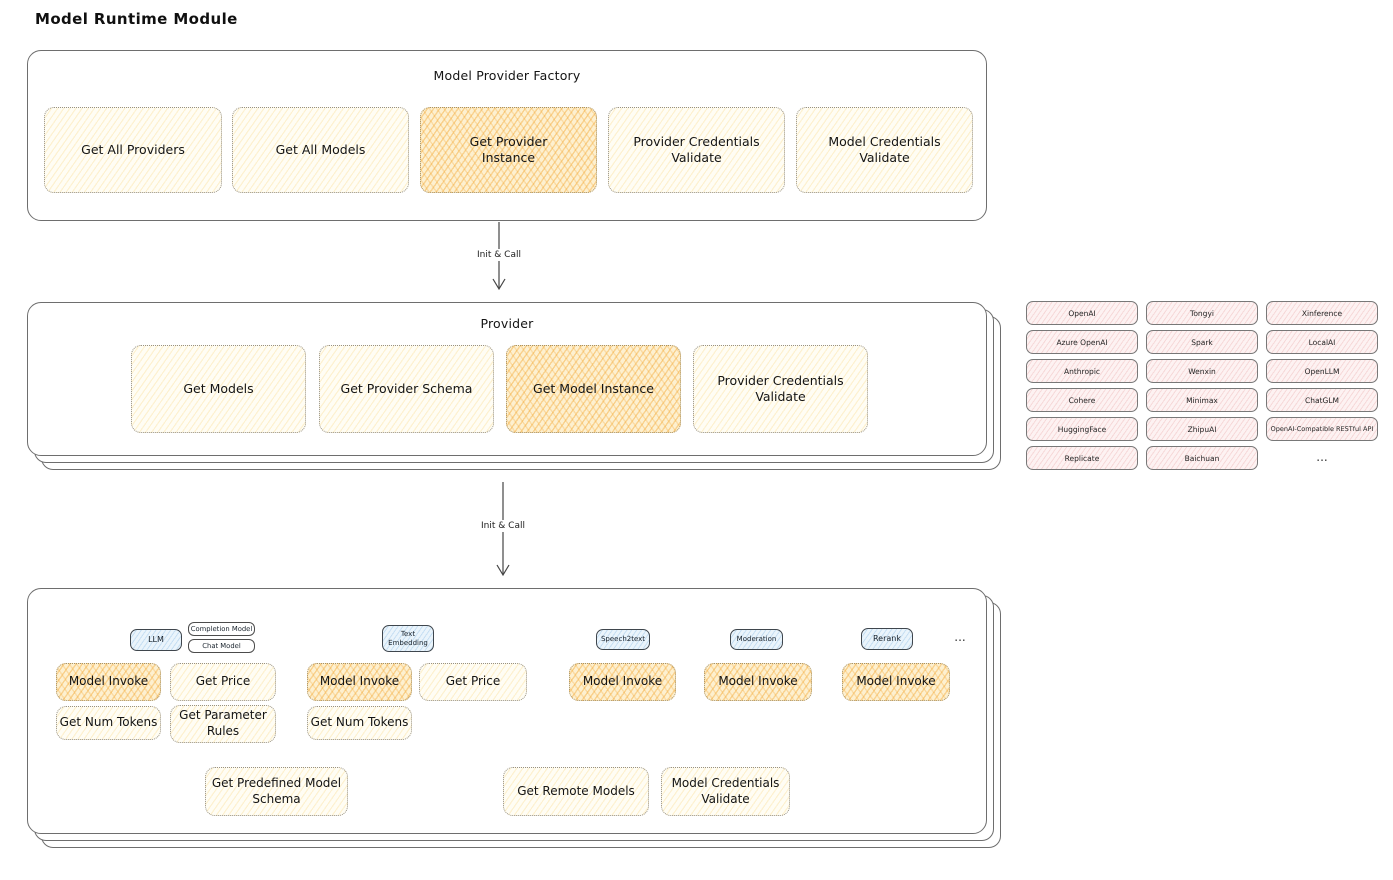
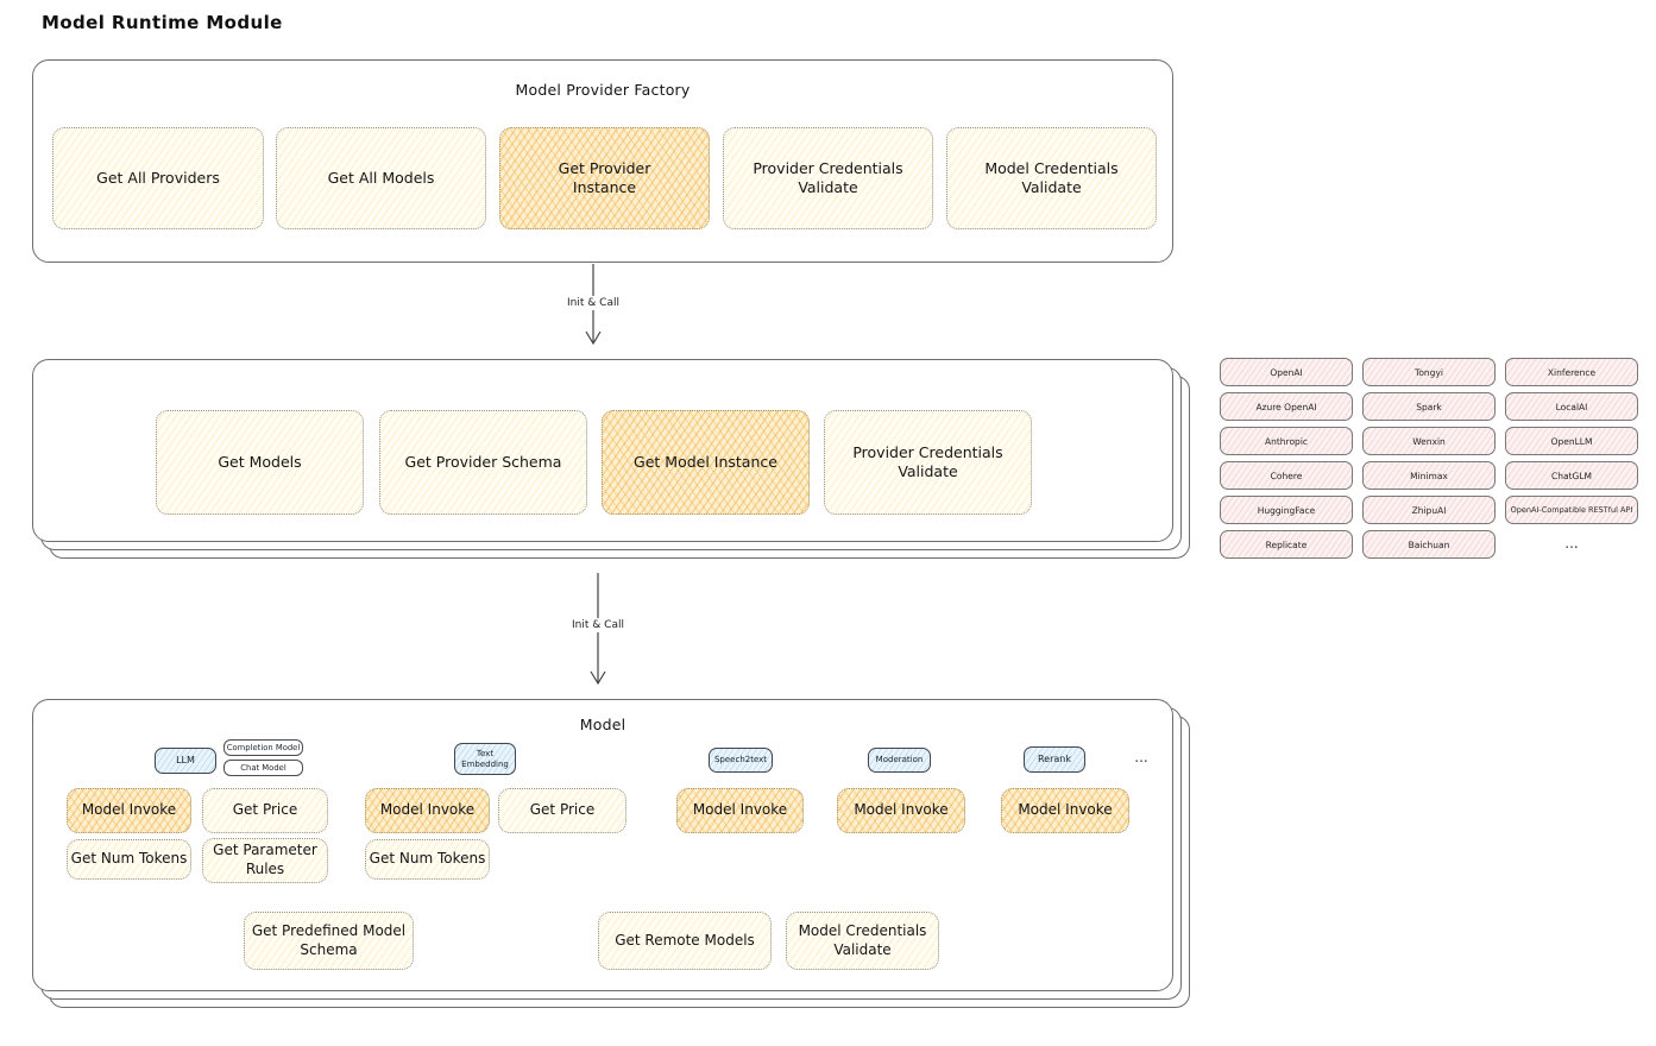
  Model Runtime Module
  Model Provider Factory
  Get All Providers
  Get All Models
  Get Provider Instance
  Provider Credentials Validate
  Model Credentials Validate
  Init & Call
- Provider
  Get Models
  Get Provider Schema
  Get Model Instance
  Provider Credentials Validate
  OpenAI
  Tongyi
  Xinference
  Azure OpenAI
  Spark
  LocalAI
  Anthropic
  Wenxin
  OpenLLM
  Cohere
  Minimax
  ChatGLM
  HuggingFace
  ZhipuAI
  OpenAI-Compatible RESTful API
  Replicate
  Baichuan
  ...
  Init & Call
+ Model
  LLM
  Completion Model
  Chat Model
  Text Embedding
  Speech2text
  Moderation
  Rerank
  ...
  Model Invoke
  Get Price
  Model Invoke
  Get Price
  Model Invoke
  Model Invoke
  Model Invoke
  Get Num Tokens
  Get Parameter Rules
  Get Num Tokens
  Get Predefined Model Schema
  Get Remote Models
  Model Credentials Validate
